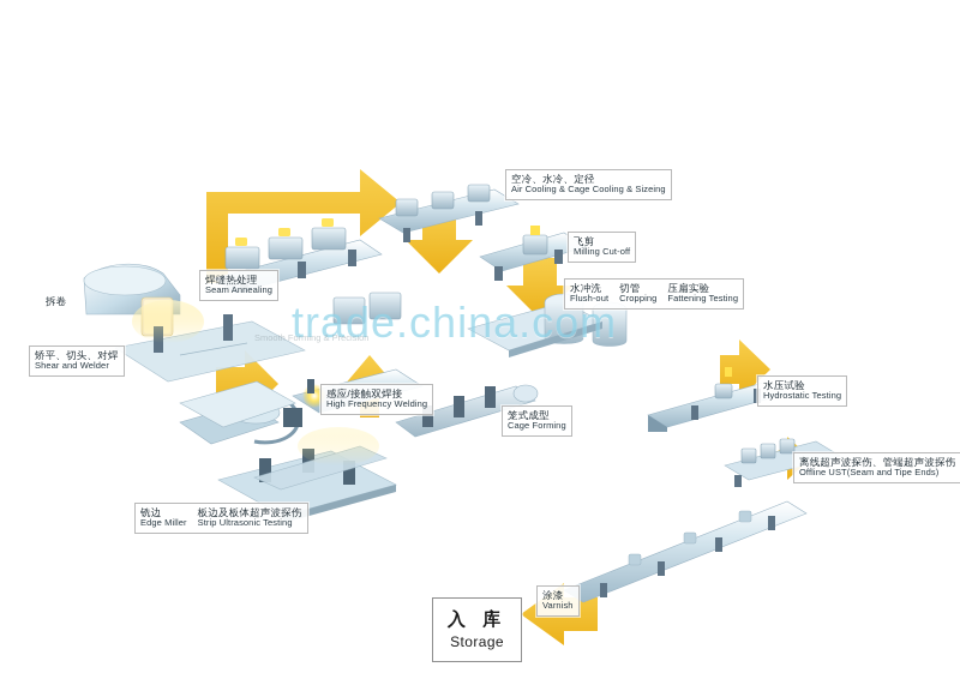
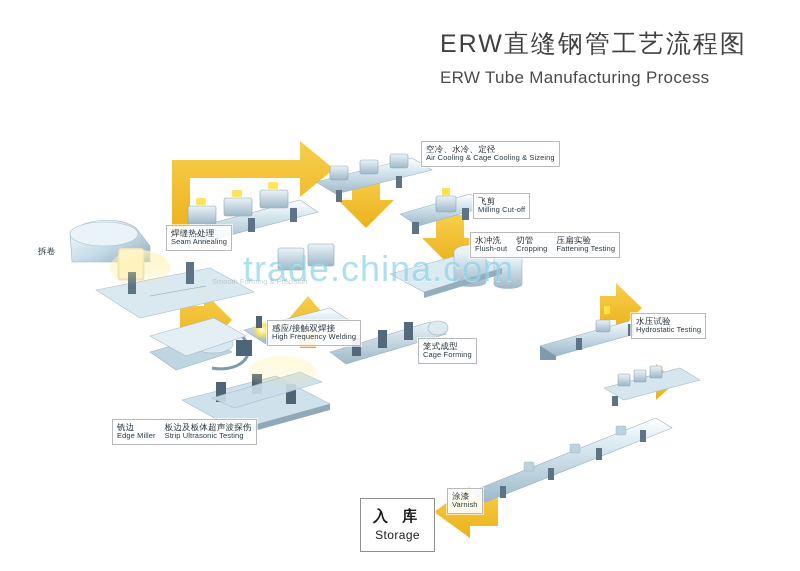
  trade.china.com
  Smooth Forming & Precision
+ ERW直缝钢管工艺流程图
+ ERW Tube Manufacturing Process
  拆卷
- 矫平、切头、对焊
- Shear and Welder
  铣边
  Edge Miller
  板边及板体超声波探伤
  Strip Ultrasonic Testing
  笼式成型
  Cage Forming
  感应/接触双焊接
  High Frequency Welding
  焊缝热处理
  Seam Annealing
  空冷、水冷、定径
  Air Cooling & Cage Cooling & Sizeing
  飞剪
  Milling Cut-off
  水冲洗
  Flush-out
  切管
  Cropping
  压扁实验
  Fattening Testing
  水压试验
  Hydrostatic Testing
- 离线超声波探伤、管端超声波探伤
- Offline UST(Seam and Tipe Ends)
  涂漆
  Varnish
  入 库
  Storage
